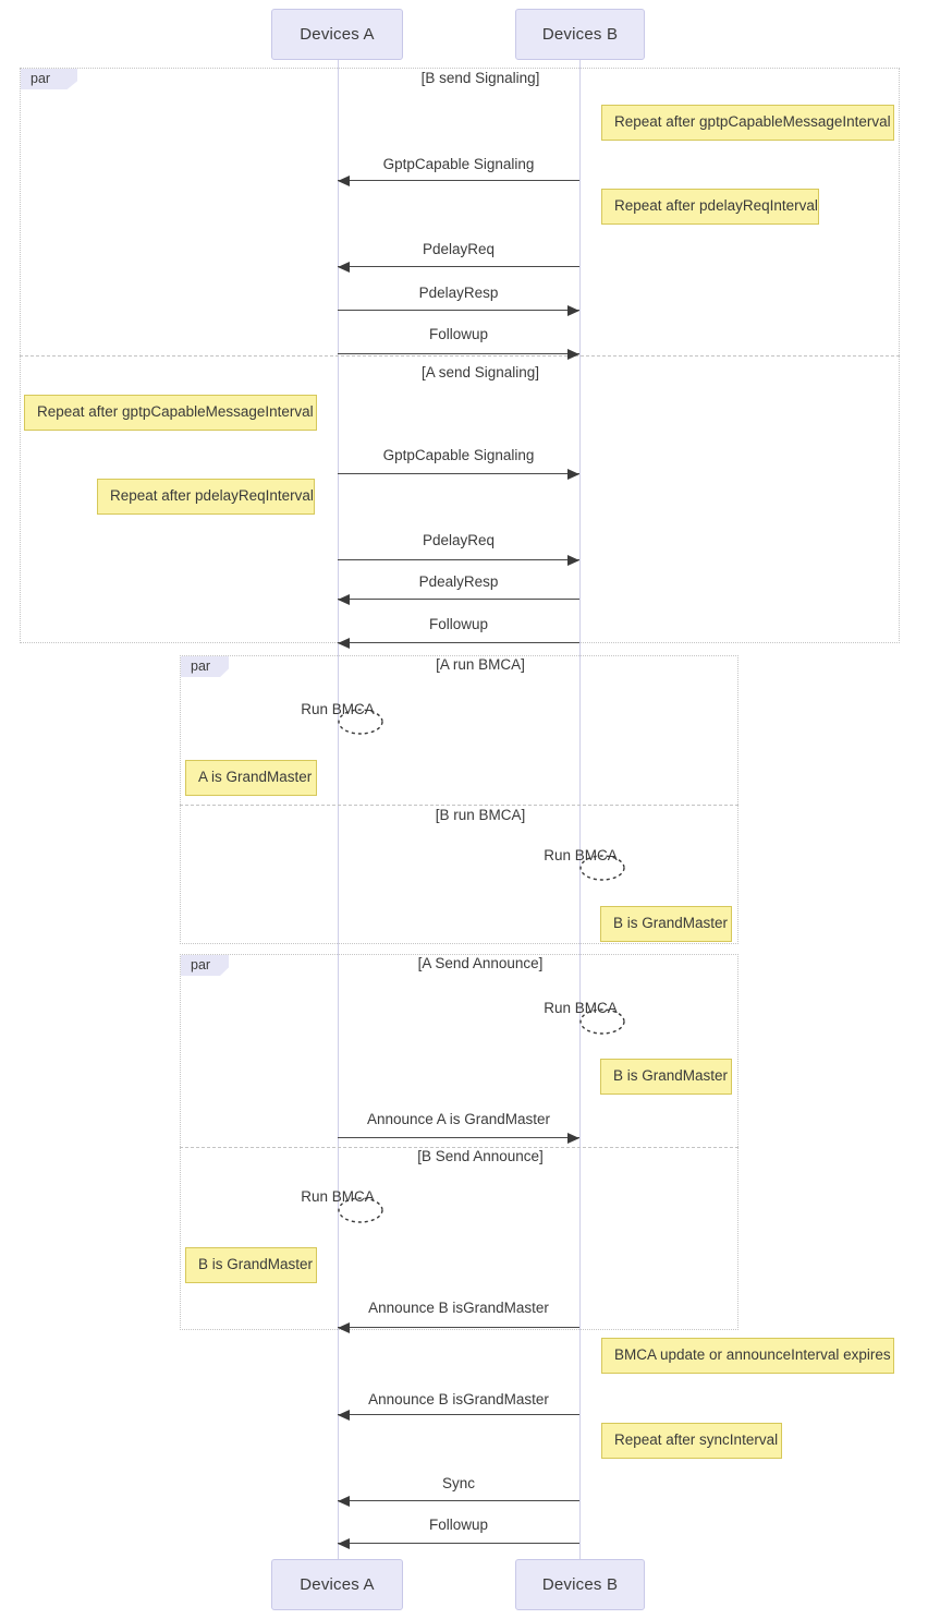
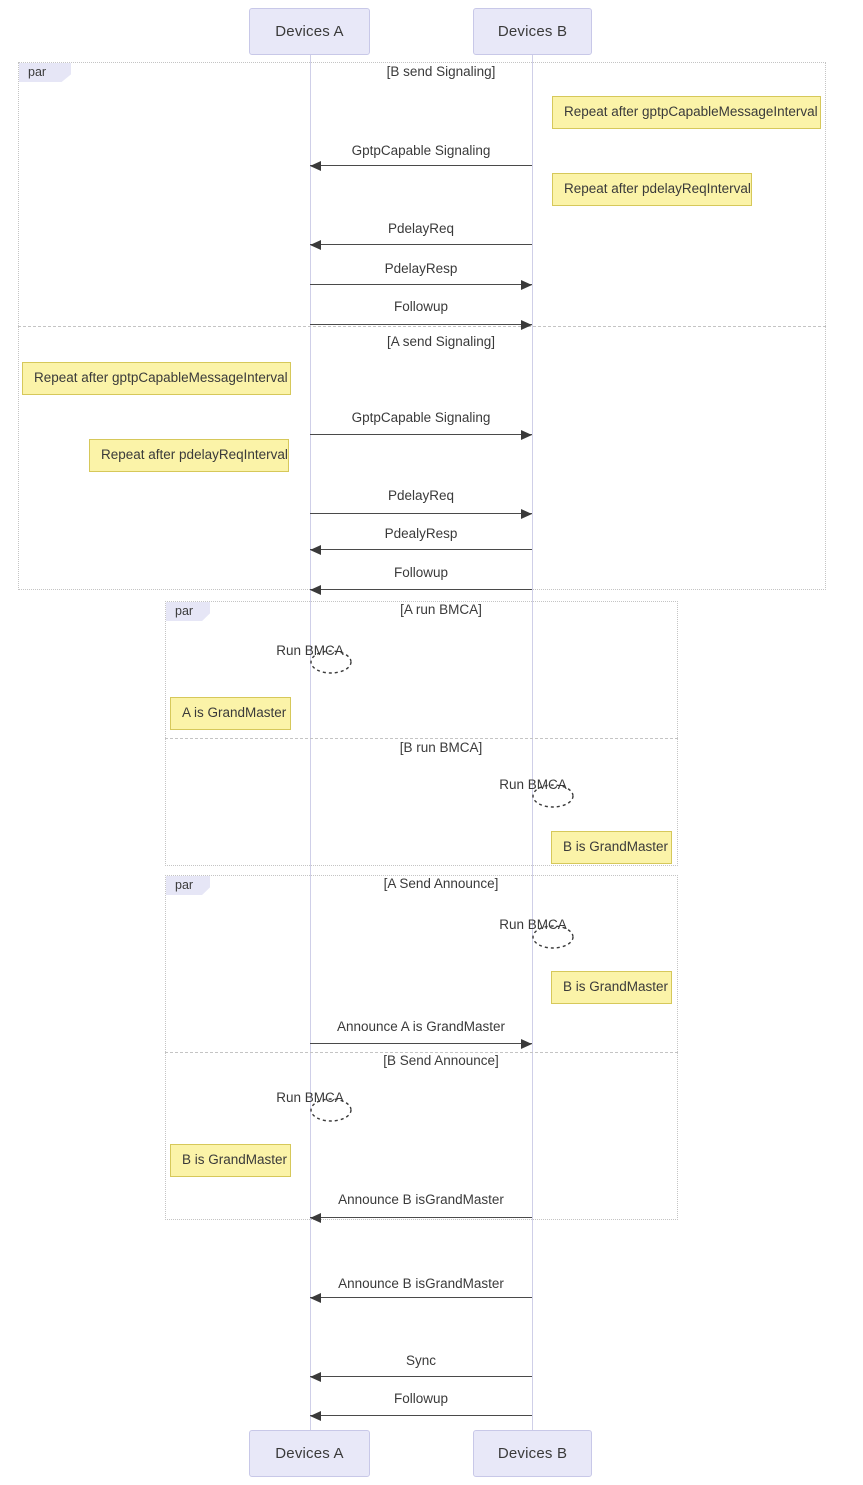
  par
  [B send Signaling]
  [A send Signaling]
  par
  [A run BMCA]
  [B run BMCA]
  par
  [A Send Announce]
  [B Send Announce]
  GptpCapable Signaling
  PdelayReq
  PdelayResp
  Followup
  GptpCapable Signaling
  PdelayReq
  PdealyResp
  Followup
  Announce A is GrandMaster
  Announce B isGrandMaster
  Announce B isGrandMaster
  Sync
  Followup
  Run BMCA
  Run BMCA
  Run BMCA
  Run BMCA
  Repeat after gptpCapableMessageInterval
  Repeat after pdelayReqInterval
  Repeat after gptpCapableMessageInterval
  Repeat after pdelayReqInterval
  A is GrandMaster
  B is GrandMaster
  B is GrandMaster
  B is GrandMaster
- BMCA update or announceInterval expires
- Repeat after syncInterval
  Devices A
  Devices B
  Devices A
  Devices B
